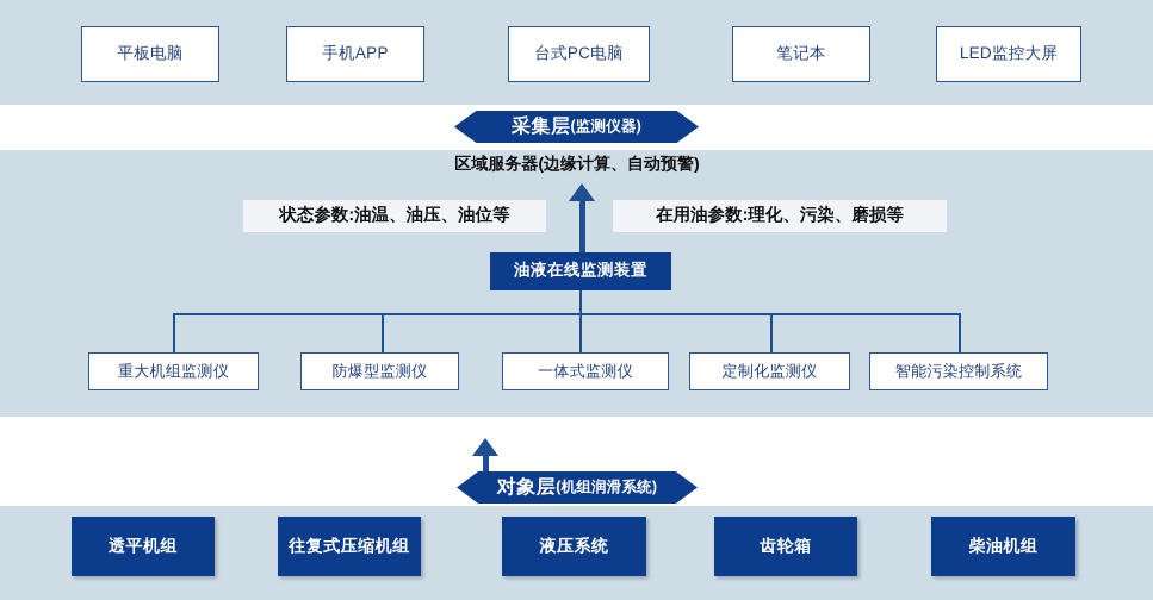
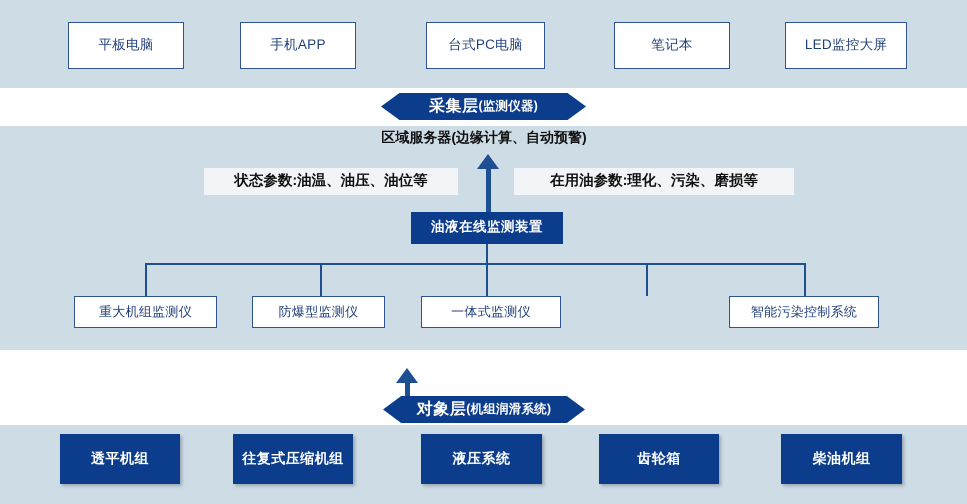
  平板电脑
  手机APP
  台式PC电脑
  笔记本
  LED监控大屏
  采集层
  (监测仪器)
  区域服务器(边缘计算、自动预警)
  状态参数:油温、油压、油位等
  在用油参数:理化、污染、磨损等
  油液在线监测装置
  重大机组监测仪
  防爆型监测仪
  一体式监测仪
- 定制化监测仪
  智能污染控制系统
  对象层
  (机组润滑系统)
  透平机组
  往复式压缩机组
  液压系统
  齿轮箱
  柴油机组
